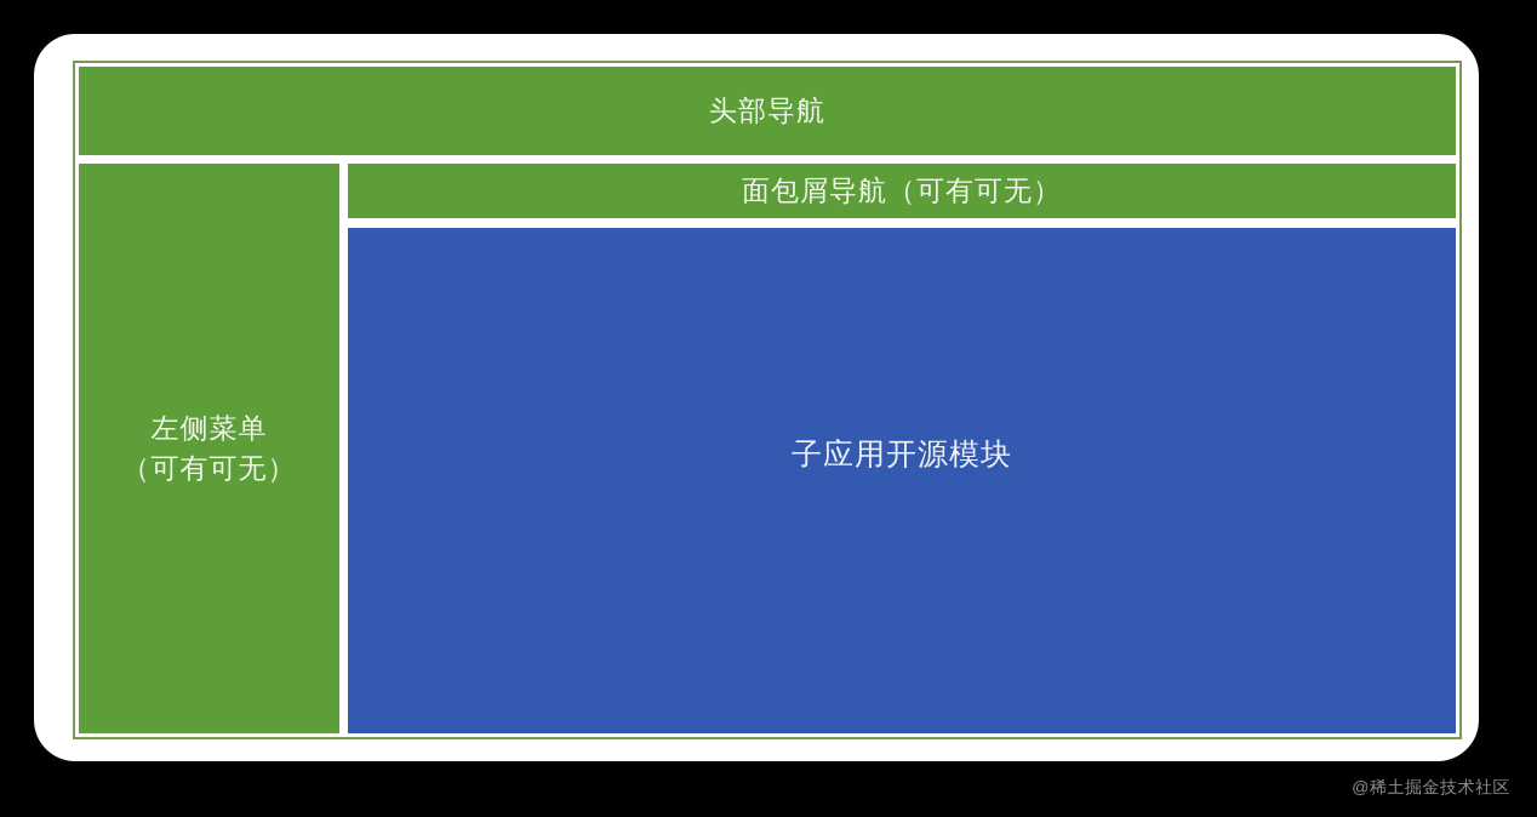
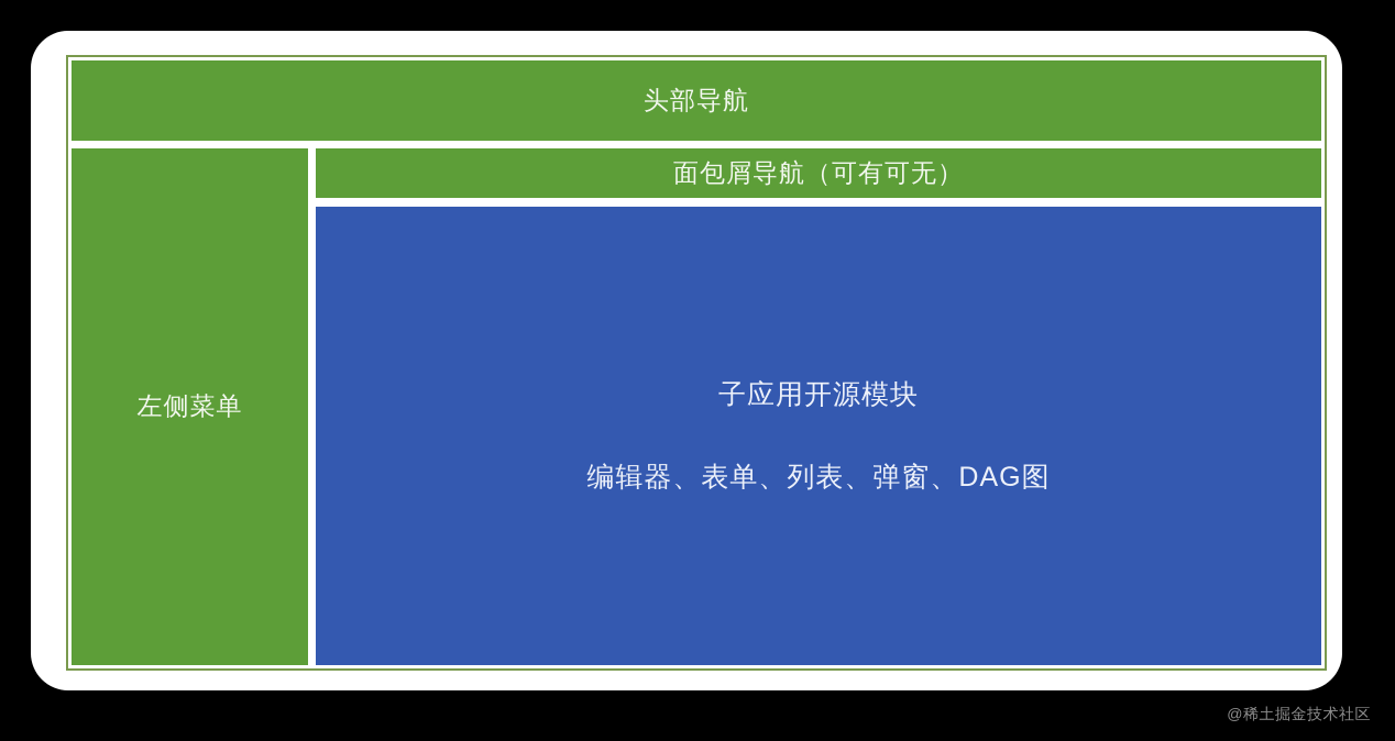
  头部导航
  左侧菜单
- （可有可无）
  面包屑导航（可有可无）
  子应用开源模块
+ 编辑器、表单、列表、弹窗、DAG图
  @稀土掘金技术社区
